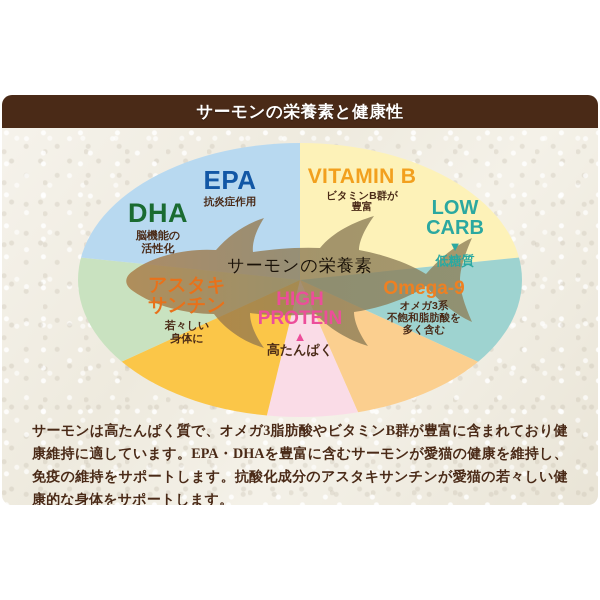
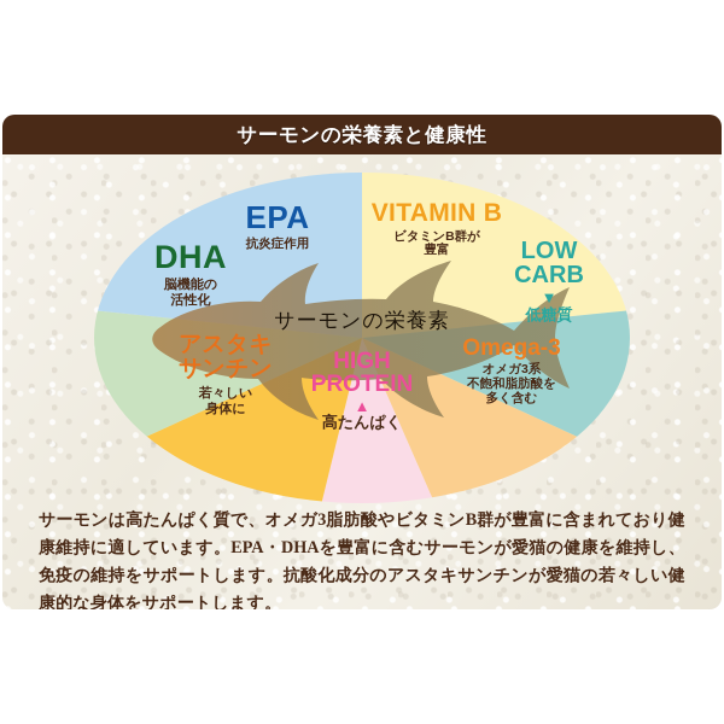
  サーモンの栄養素と健康性
  EPA
  抗炎症作用
  VITAMIN B
  ビタミンB群が
  豊富
  LOW
  CARB
  ▼
  低糖質
- Omega-9
+ Omega-3
  オメガ3系
  不飽和脂肪酸を
  多く含む
  HIGH
  PROTEIN
  ▲
  高たんぱく
  アスタキ
  サンチン
  若々しい
  身体に
  DHA
  脳機能の
  活性化
  サーモンの栄養素
  サーモンは高たんぱく質で、オメガ3脂肪酸やビタミンB群が豊富に含まれており健康維持に適しています。EPA・DHAを豊富に含むサーモンが愛猫の健康を維持し、免疫の維持をサポートします。抗酸化成分のアスタキサンチンが愛猫の若々しい健康的な身体をサポートします。
